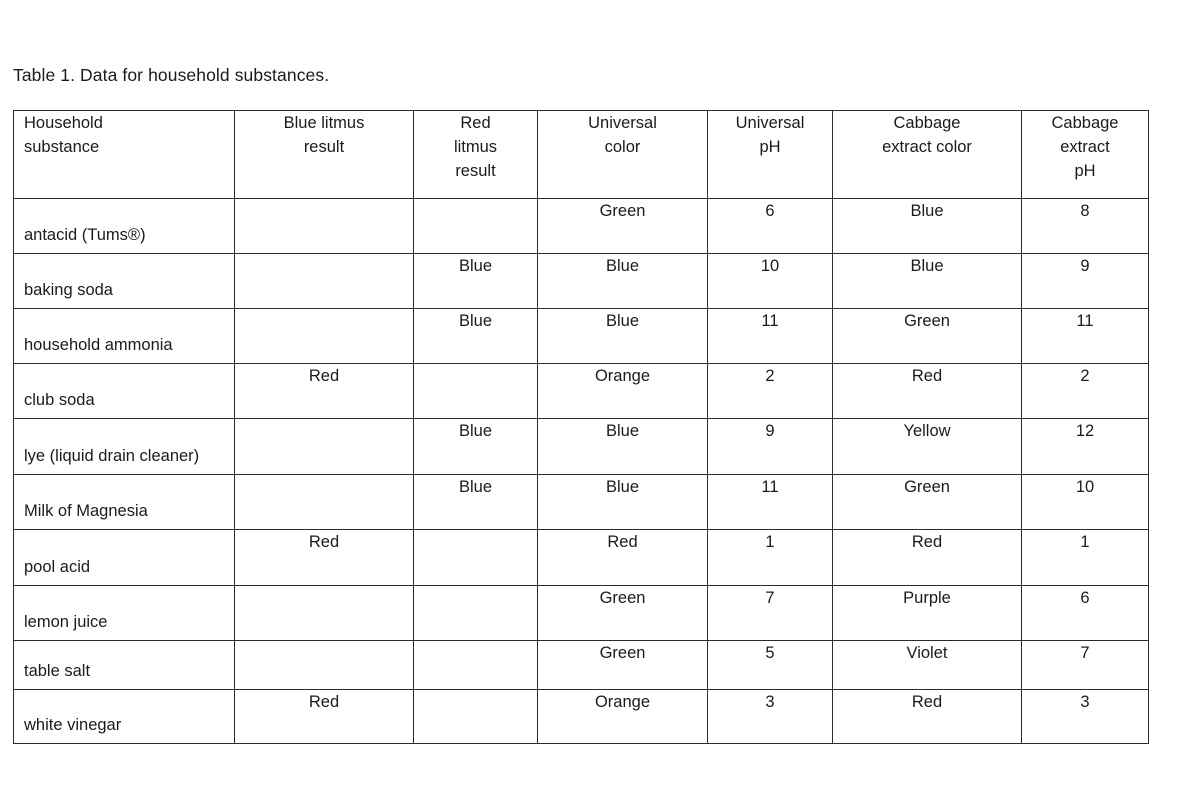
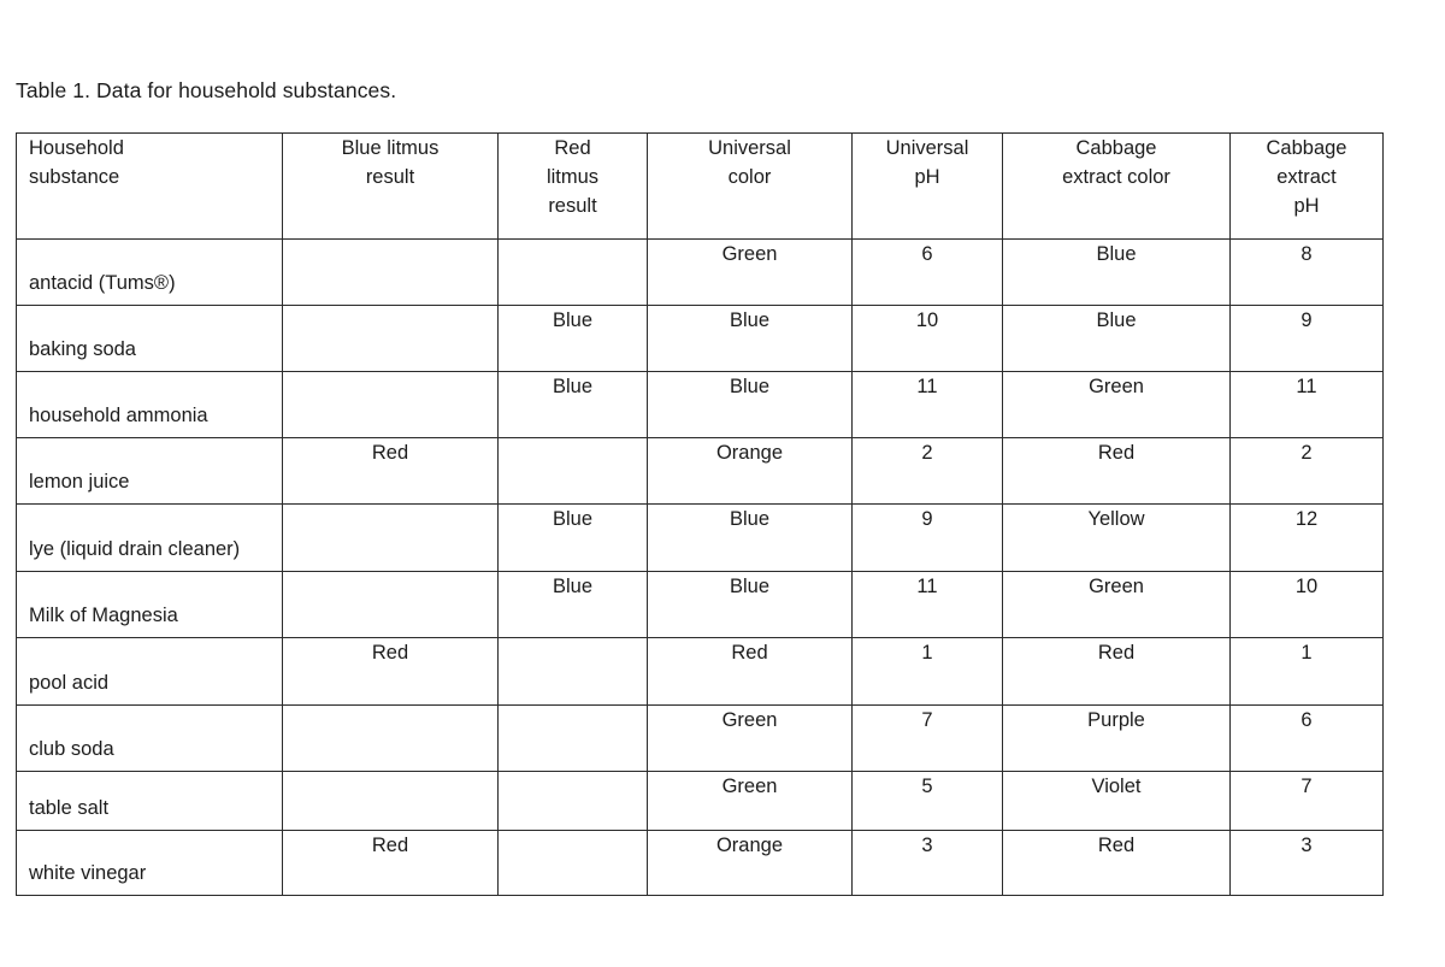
  Table 1. Data for household substances.
  Household substance	Blue litmus result	Red litmus result	Universal color	Universal pH	Cabbage extract color	Cabbage extract pH
  antacid (Tums®)			Green	6	Blue	8
  baking soda		Blue	Blue	10	Blue	9
  household ammonia		Blue	Blue	11	Green	11
- club soda	Red		Orange	2	Red	2
+ lemon juice	Red		Orange	2	Red	2
  lye (liquid drain cleaner)		Blue	Blue	9	Yellow	12
  Milk of Magnesia		Blue	Blue	11	Green	10
  pool acid	Red		Red	1	Red	1
- lemon juice			Green	7	Purple	6
+ club soda			Green	7	Purple	6
  table salt			Green	5	Violet	7
  white vinegar	Red		Orange	3	Red	3
